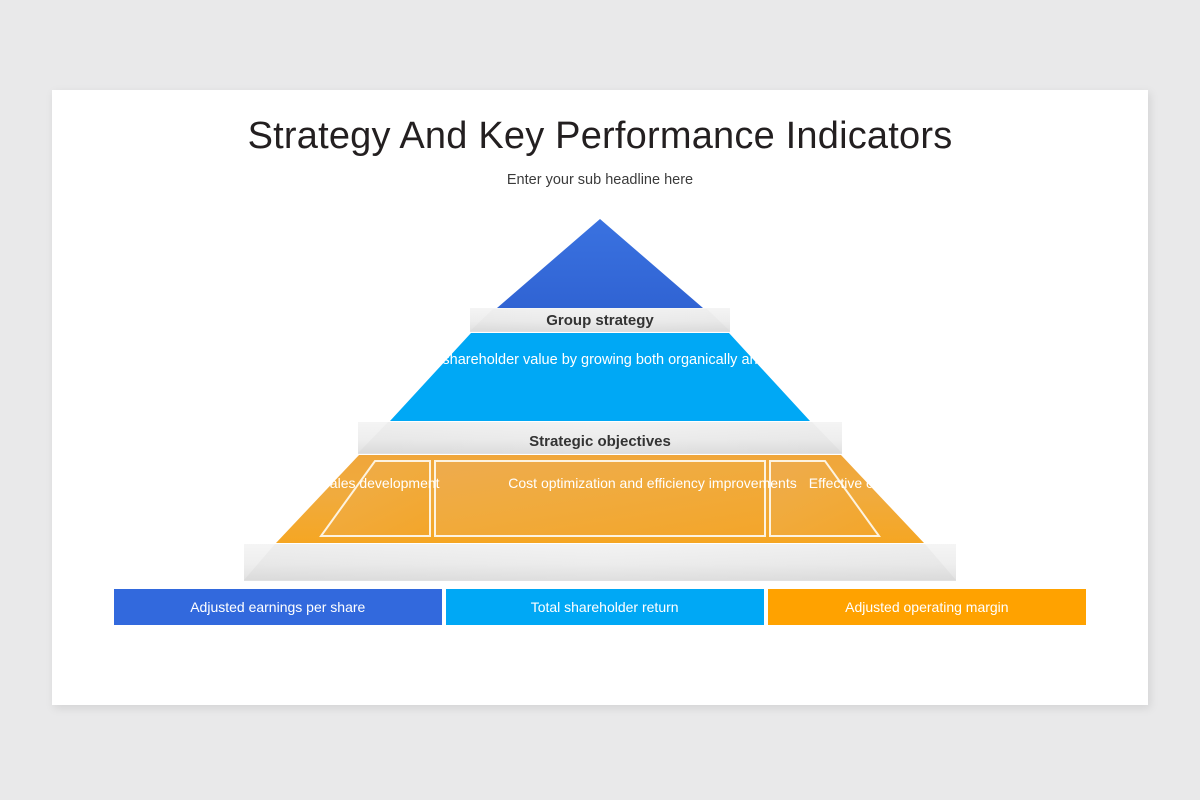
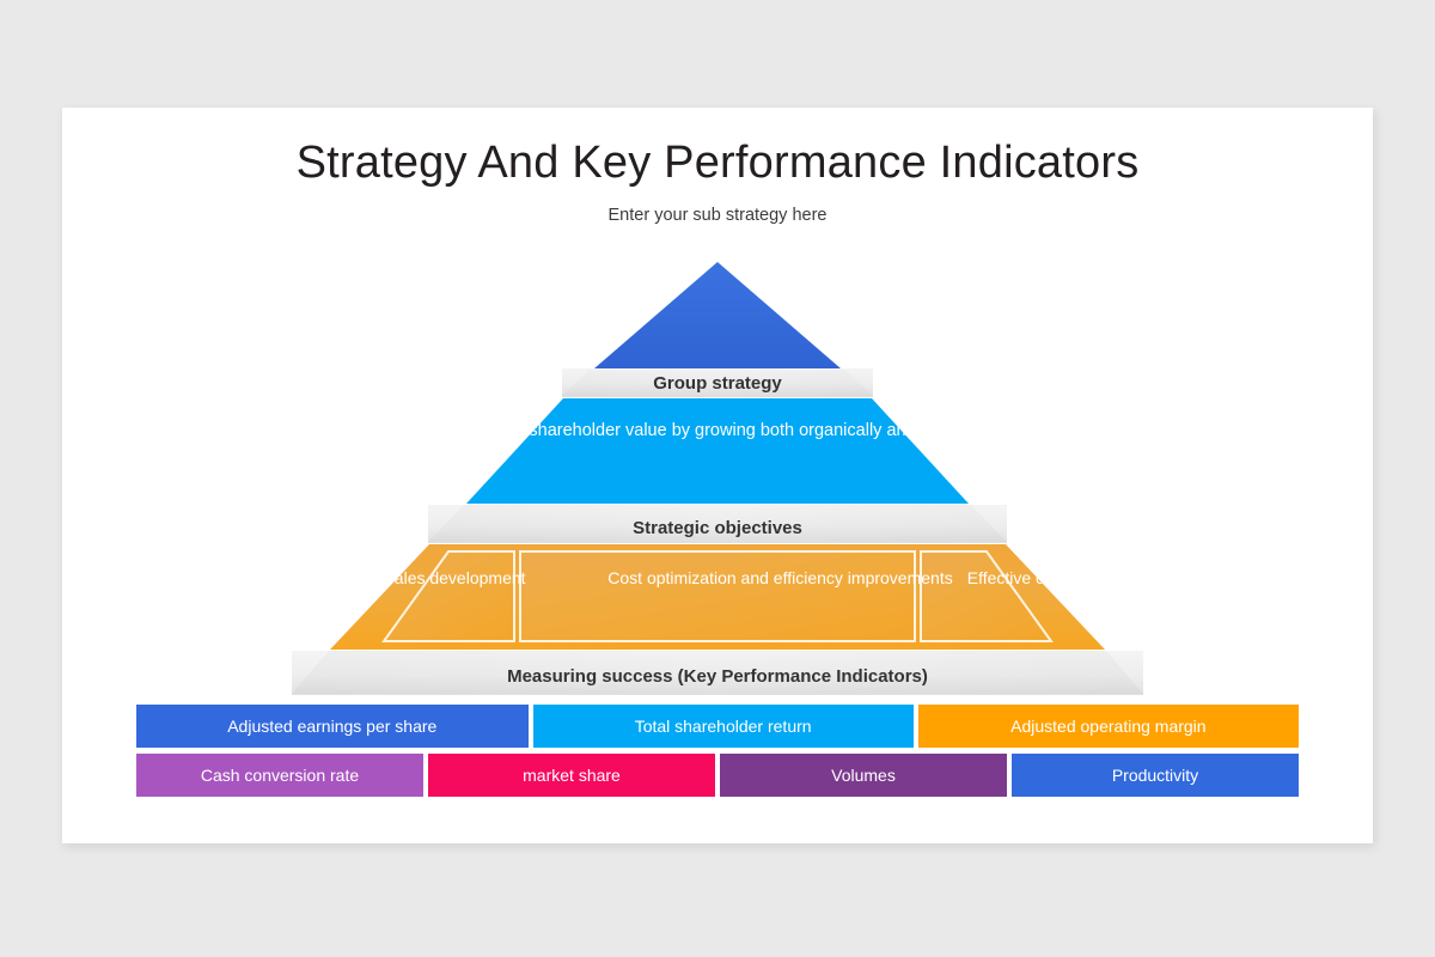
  Strategy And Key Performance Indicators
- Enter your sub headline here
+ Enter your sub strategy here
  Group strategy
  To create sustainable shareholder value by growing both organically and through acquisitions
  Strategic objectives
  Sales development
  Cost optimization and efficiency improvements
  Effective cash management
+ Measuring success (Key Performance Indicators)
  Adjusted earnings per share
  Total shareholder return
  Adjusted operating margin
+ Cash conversion rate
+ market share
+ Volumes
+ Productivity
